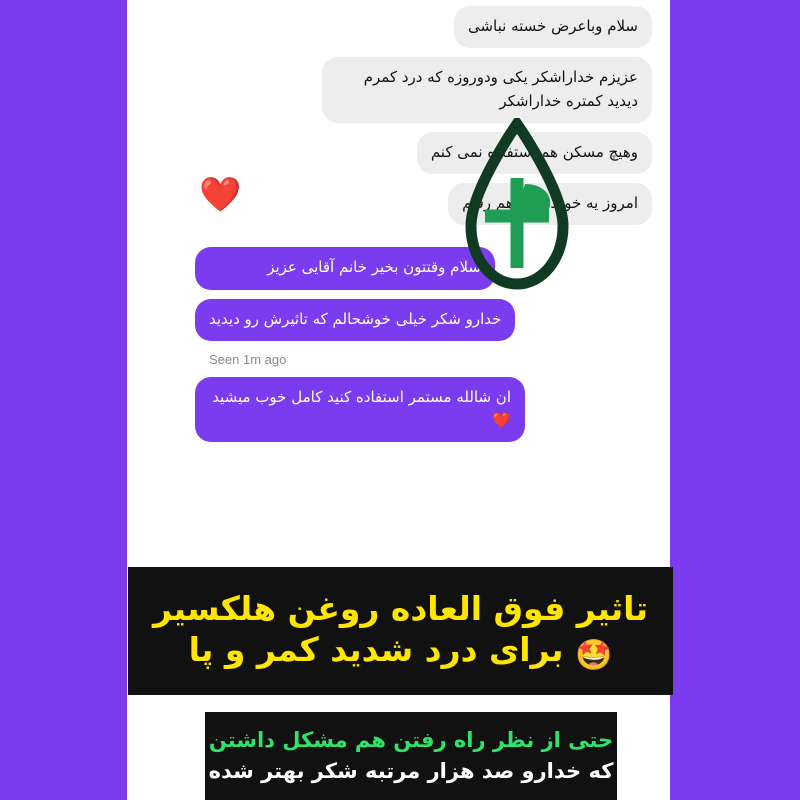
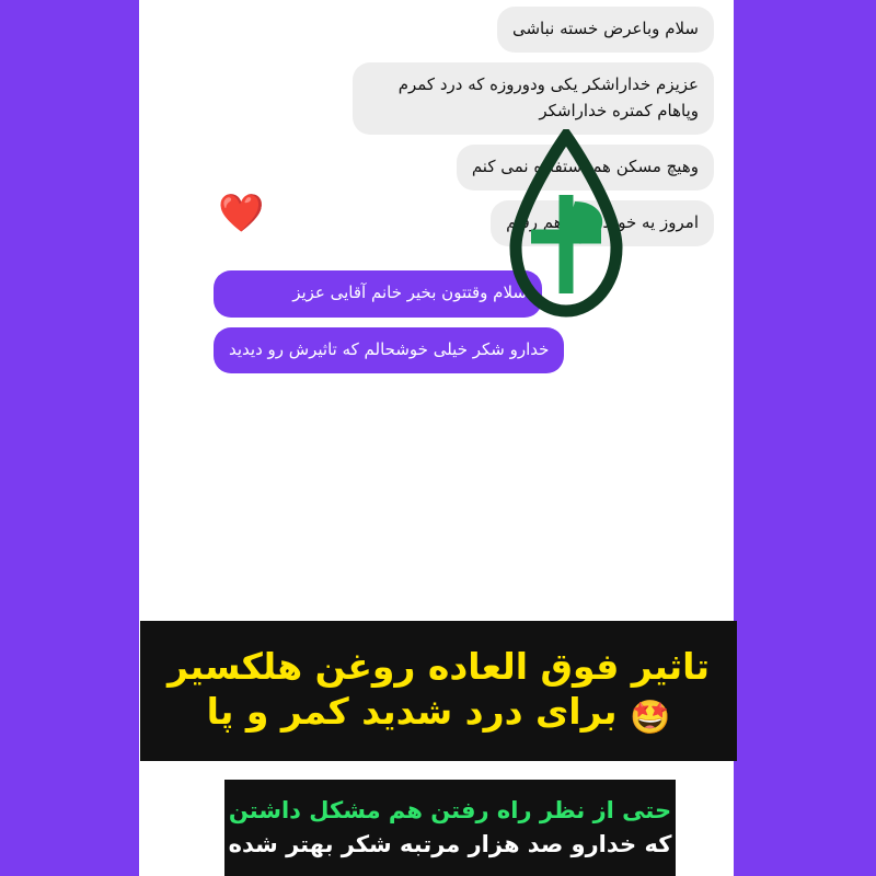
  سلام وباعرض خسته نباشی
- عزیزم خداراشکر یکی ودوروزه که درد کمرم دیدید کمتره خداراشکر
+ عزیزم خداراشکر یکی ودوروزه که درد کمرم وپاهام کمتره خداراشکر
  وهیچ مسکن همستفه نمی کنم
  سلام وقتتون بخیر خانم آقایی عزیز
  خدارو شکر خیلی خوشحالم که تاثیرش رو دیدید
- Seen 1m ago
- ان شالله مستمر استفاده کنید کامل خوب میشید ❤️
  ❤️
  تاثیر فوق العاده روغن هلکسیر
  🤩 برای درد شدید کمر و پا
  حتی از نظر راه رفتن هم مشکل داشتن
  که خدارو صد هزار مرتبه شکر بهتر شده
